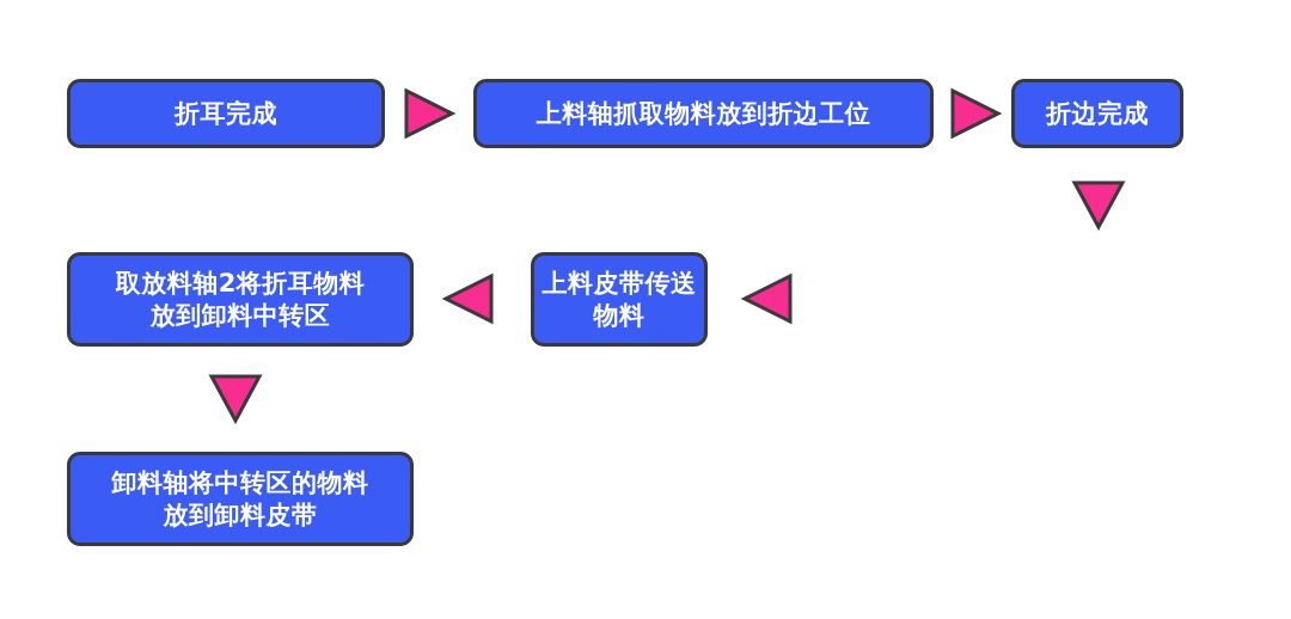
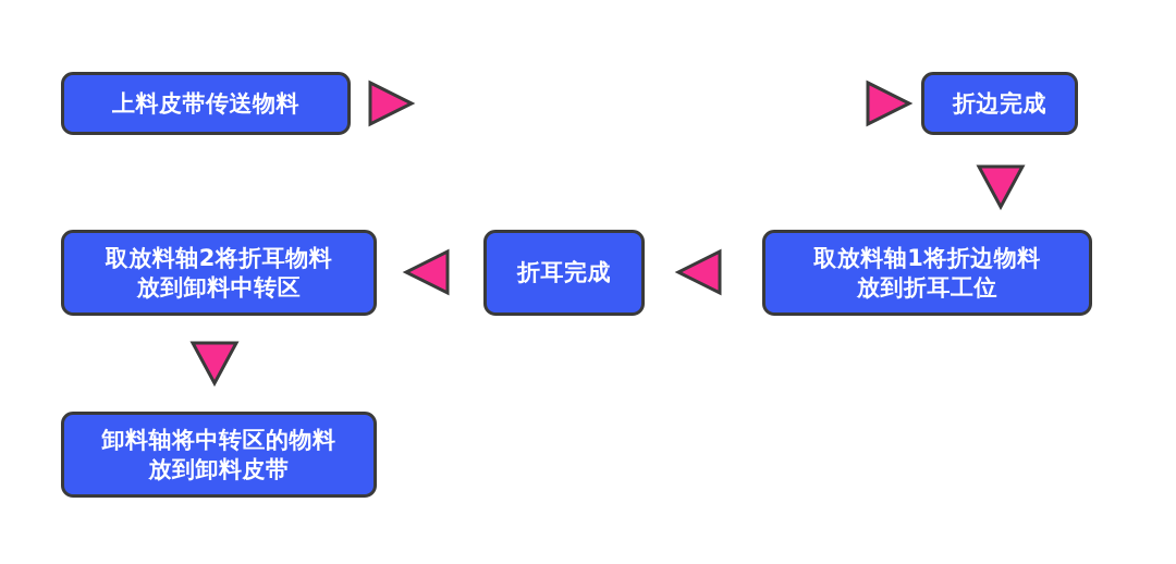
- 折耳完成
+ 上料皮带传送物料
- 上料轴抓取物料放到折边工位
  折边完成
+ 取放料轴1将折边物料
+ 放到折耳工位
- 上料皮带传送物料
+ 折耳完成
  取放料轴2将折耳物料
  放到卸料中转区
  卸料轴将中转区的物料
  放到卸料皮带
